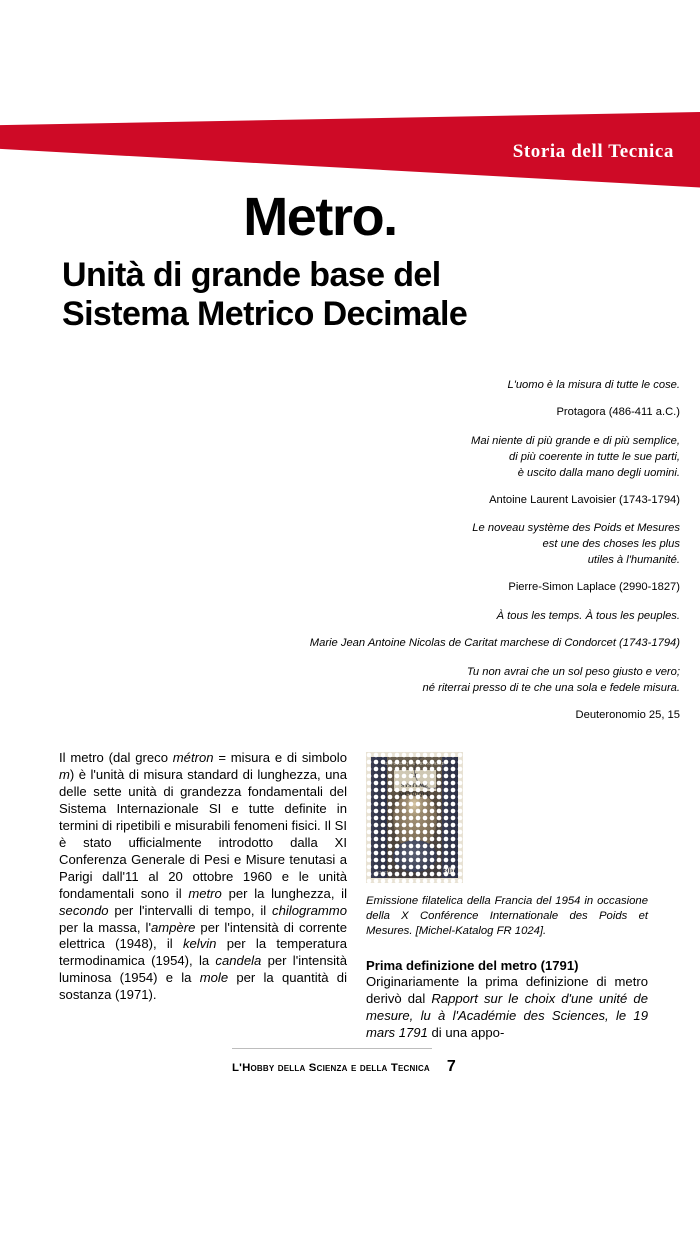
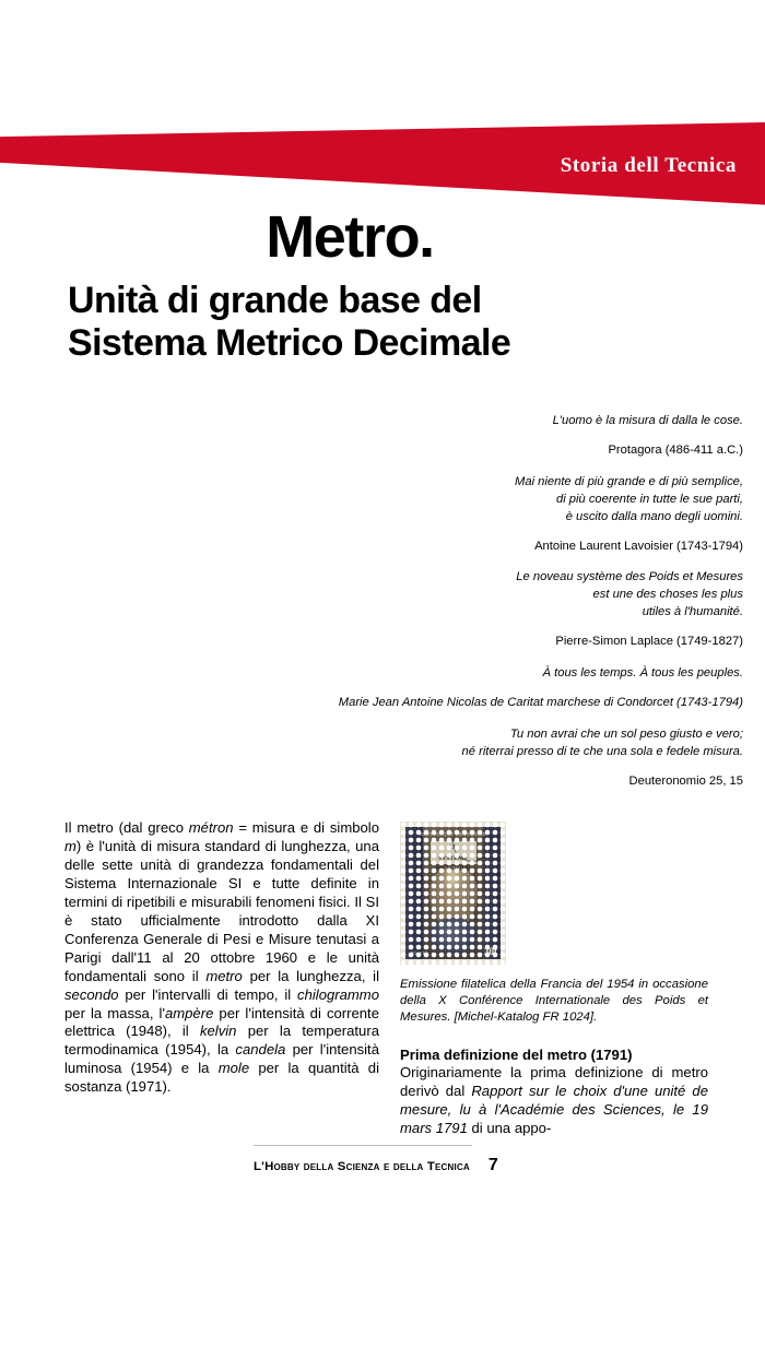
  Storia dell Tecnica
  Metro.
  Unità di grande base del
  Sistema Metrico Decimale
- L'uomo è la misura di tutte le cose.
+ L'uomo è la misura di dalla le cose.
  Protagora (486-411 a.C.)
  Mai niente di più grande e di più semplice,
  di più coerente in tutte le sue parti,
  è uscito dalla mano degli uomini.
  Antoine Laurent Lavoisier (1743-1794)
  Le noveau système des Poids et Mesures
  est une des choses les plus
  utiles à l'humanité.
- Pierre-Simon Laplace (2990-1827)
+ Pierre-Simon Laplace (1749-1827)
  À tous les temps. À tous les peuples.
  Marie Jean Antoine Nicolas de Caritat marchese di Condorcet (1743-1794)
  Tu non avrai che un sol peso giusto e vero;
  né riterrai presso di te che una sola e fedele misura.
  Deuteronomio 25, 15
  Il metro (dal greco métron = misura e di simbolo m) è l'unità di misura standard di lunghezza, una delle sette unità di grandezza fondamentali del Sistema Internazionale SI e tutte definite in termini di ripetibili e misurabili fenomeni fisici. Il SI è stato ufficialmente introdotto dalla XI Conferenza Generale di Pesi e Misure tenutasi a Parigi dall'11 al 20 ottobre 1960 e le unità fondamentali sono il metro per la lunghezza, il secondo per l'intervalli di tempo, il chilogrammo per la massa, l'ampère per l'intensità di corrente elettrica (1948), il kelvin per la temperatura termodinamica (1954), la candela per l'intensità luminosa (1954) e la mole per la quantità di sostanza (1971).
  Emissione filatelica della Francia del 1954 in occasione della X Conférence Internationale des Poids et Mesures. [Michel-Katalog FR 1024].
  Prima definizione del metro (1791)
  Originariamente la prima definizione di metro derivò dal Rapport sur le choix d'une unité de mesure, lu à l'Académie des Sciences, le 19 mars 1791 di una appo-
  L'Hobby della Scienza e della Tecnica
  7
